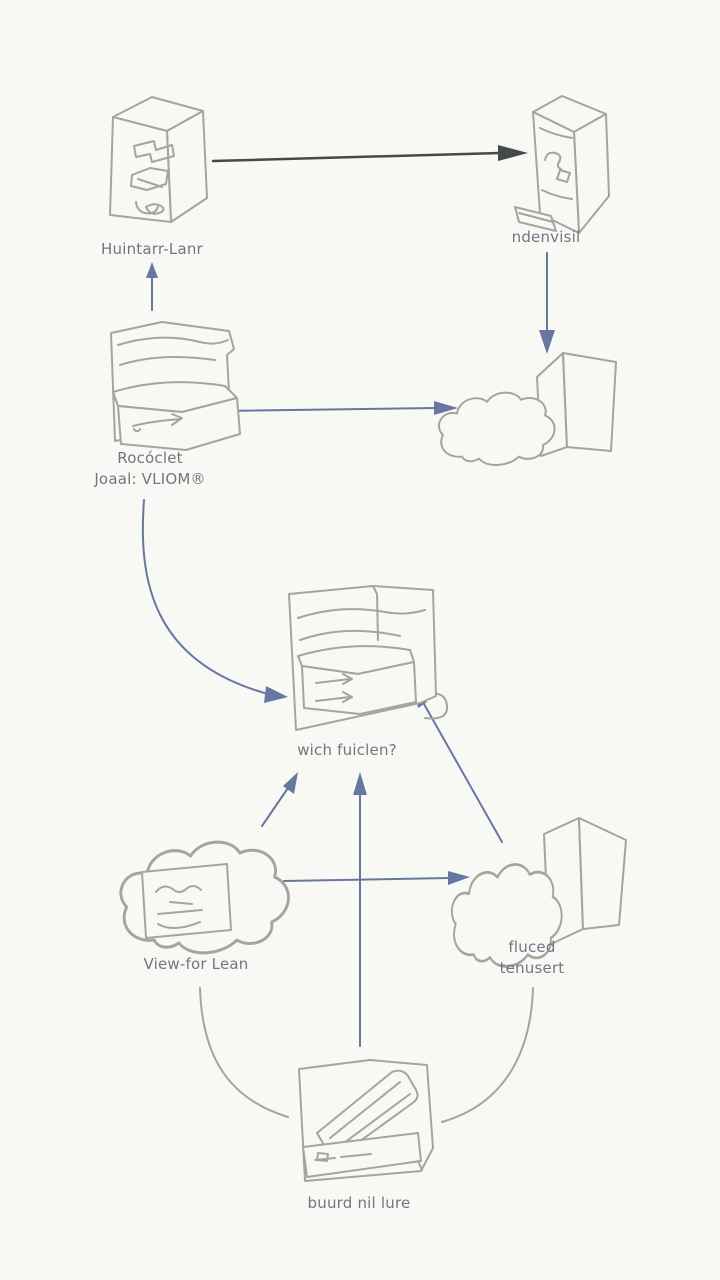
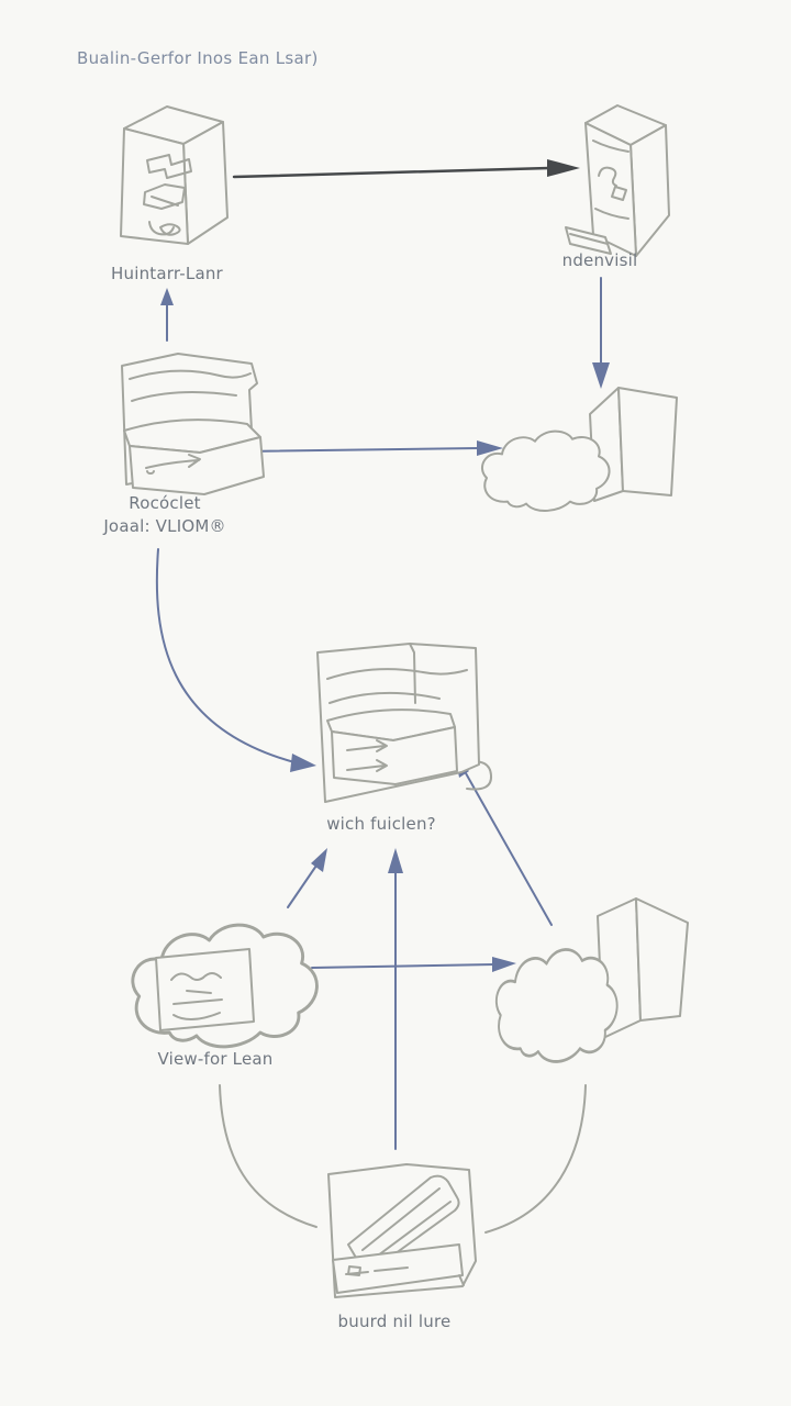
+ Bualin-Gerfor Inos Ean Lsar)
  Huintarr-Lanr
  ndenvisil
  Rocóclet
  Joaal: VLIOM®
  wich fuiclen?
  View-for Lean
- fluced
- tenusert
  buurd nil lure
